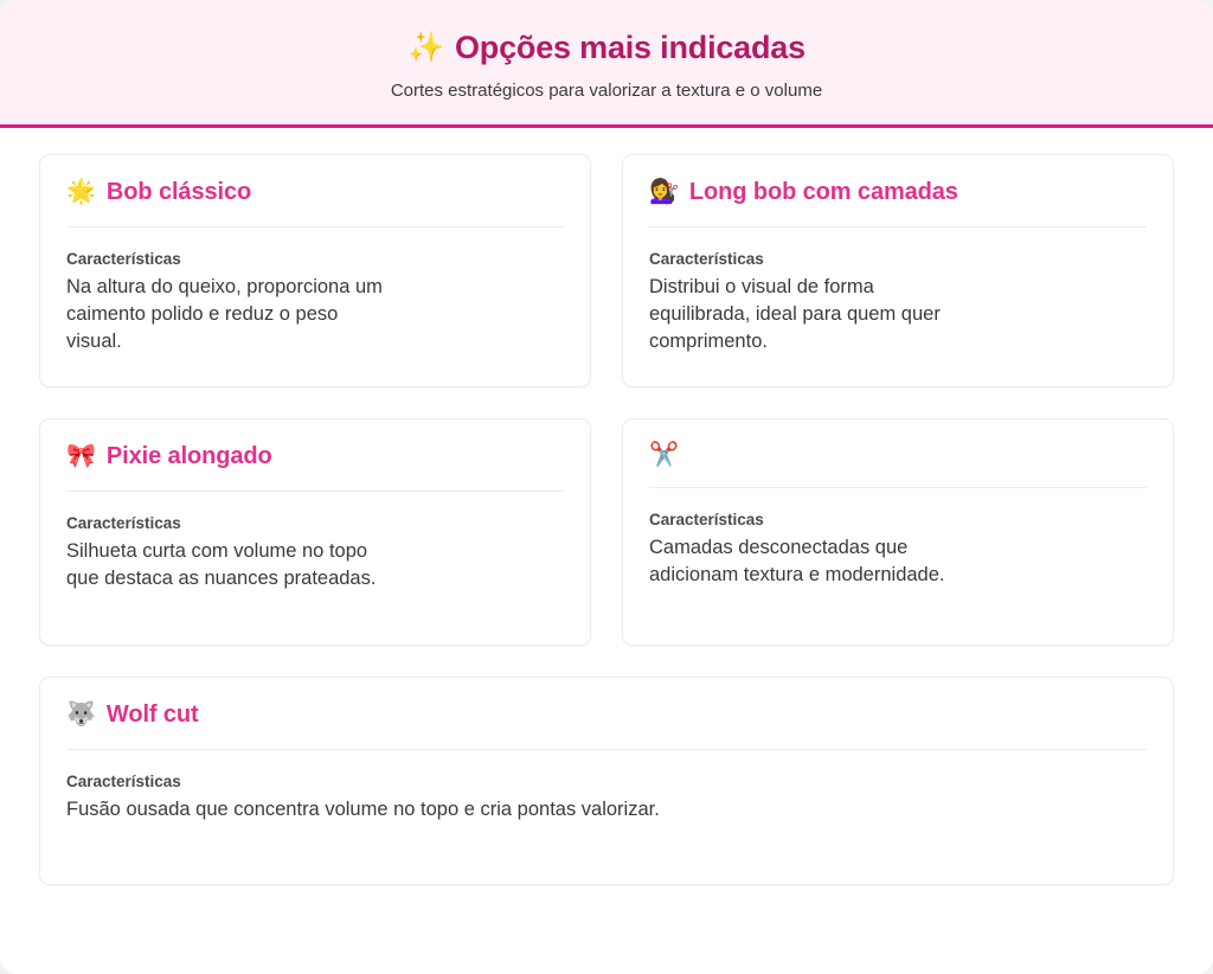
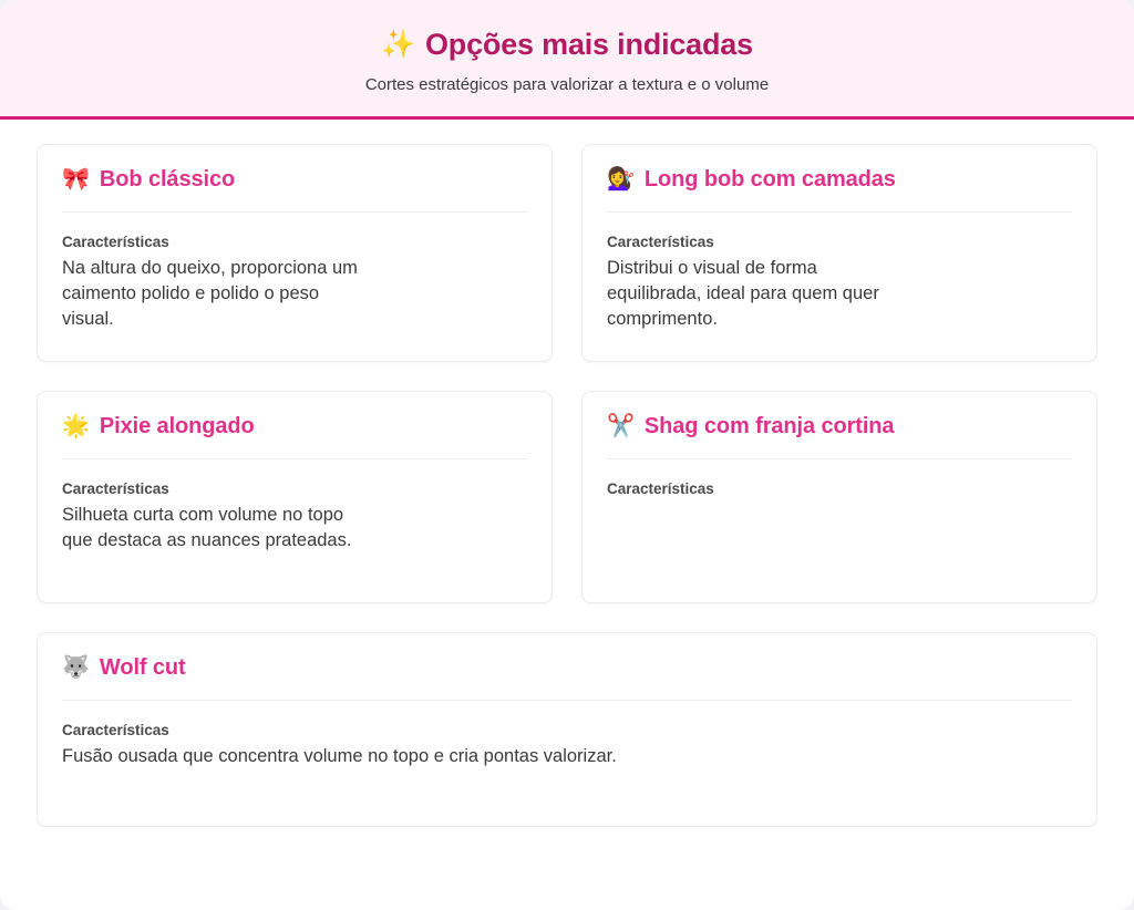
  ✨
  Opções mais indicadas
  Cortes estratégicos para valorizar a textura e o volume
- 🌟
+ 🎀
  Bob clássico
  Características
- Na altura do queixo, proporciona um caimento polido e reduz o peso visual.
+ Na altura do queixo, proporciona um caimento polido e polido o peso visual.
  💇‍♀️
  Long bob com camadas
  Características
  Distribui o visual de forma equilibrada, ideal para quem quer comprimento.
- 🎀
+ 🌟
  Pixie alongado
  Características
  Silhueta curta com volume no topo que destaca as nuances prateadas.
  ✂️
+ Shag com franja cortina
  Características
- Camadas desconectadas que adicionam textura e modernidade.
  🐺
  Wolf cut
  Características
  Fusão ousada que concentra volume no topo e cria pontas valorizar.
